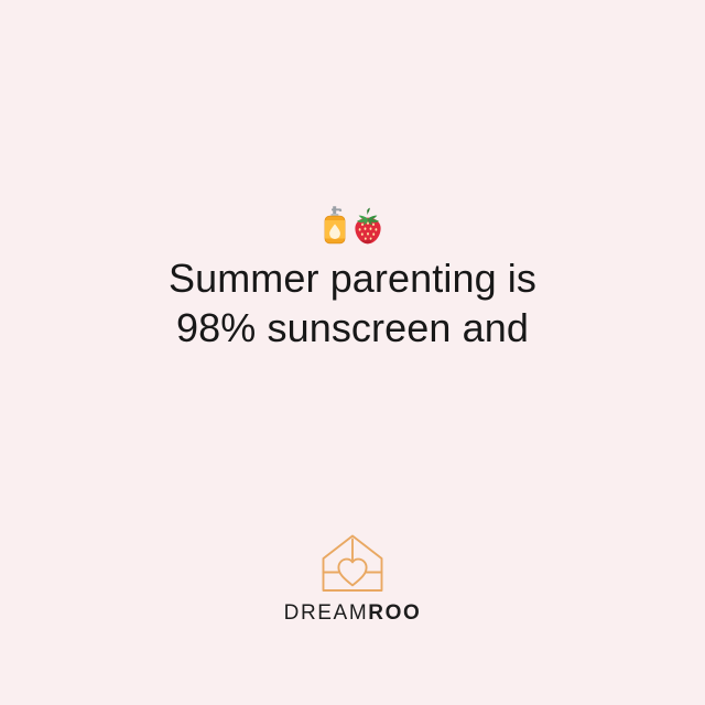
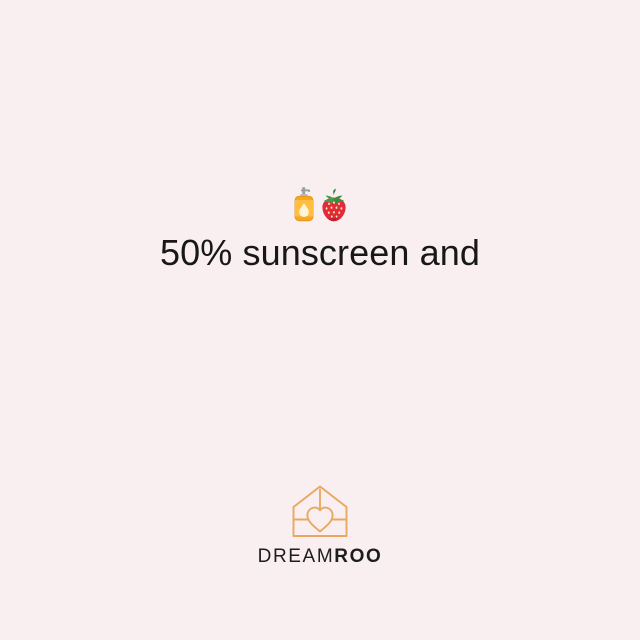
- Summer parenting is
- 98% sunscreen and
+ 50% sunscreen and
  DREAMROO
